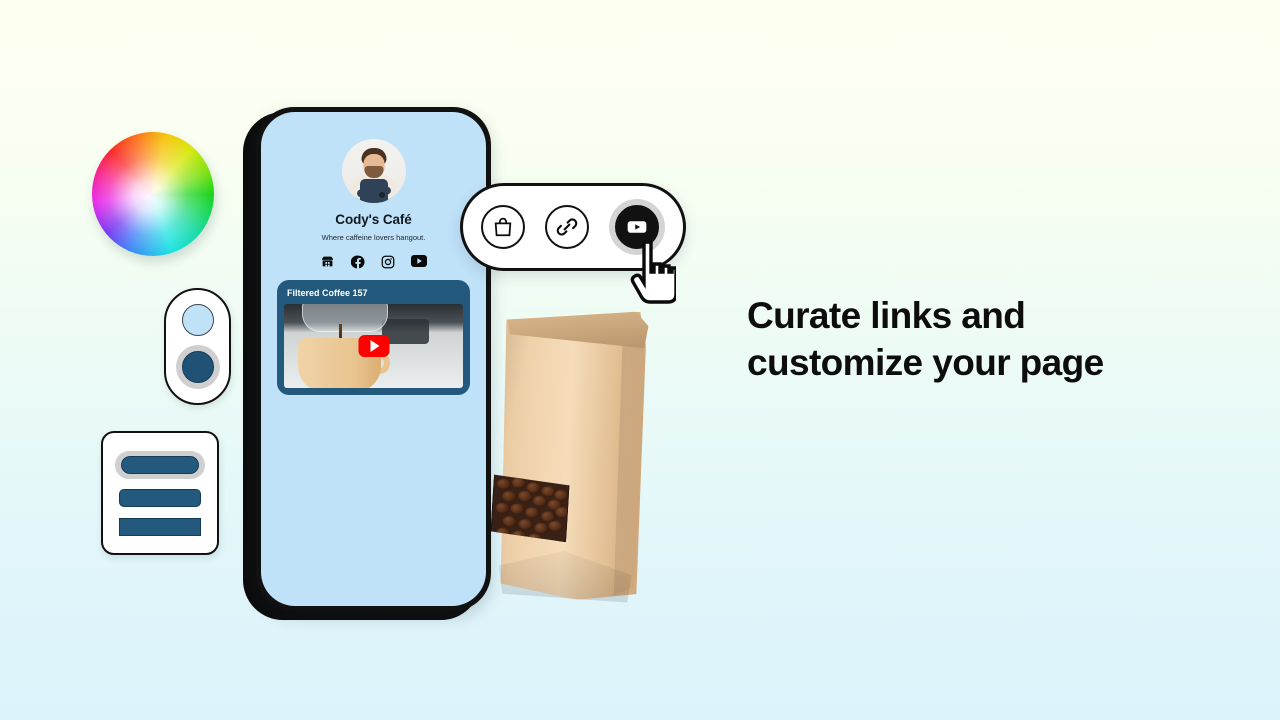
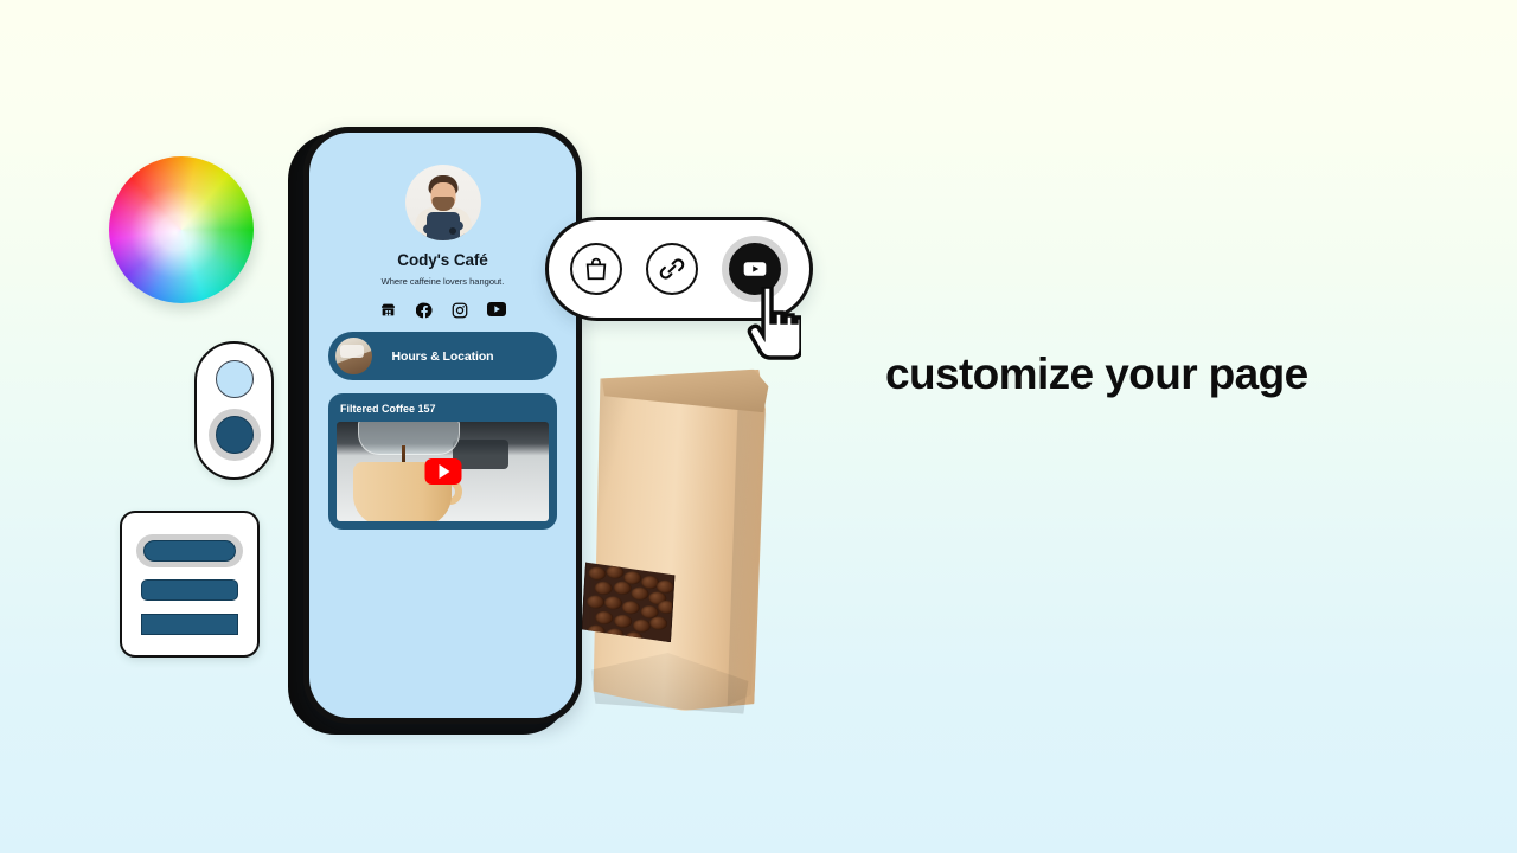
  Cody's Café
  Where caffeine lovers hangout.
+ Hours & Location
  Filtered Coffee 157
- Curate links and
  customize your page
